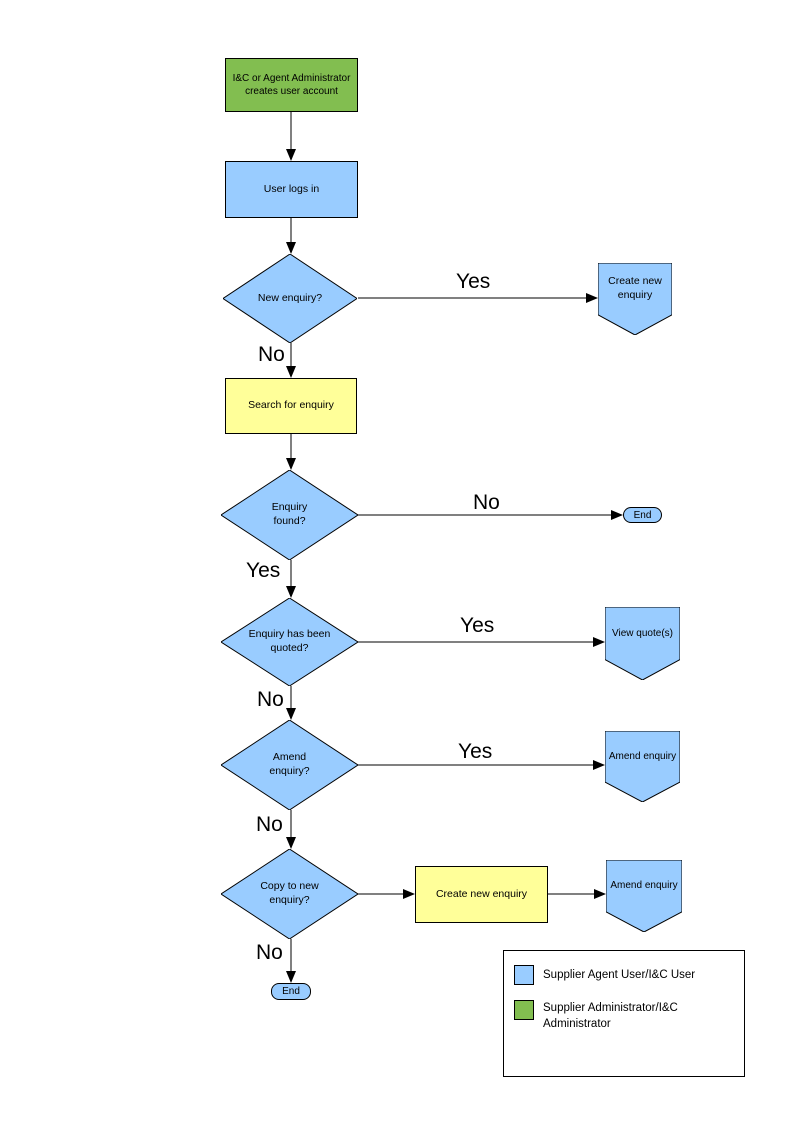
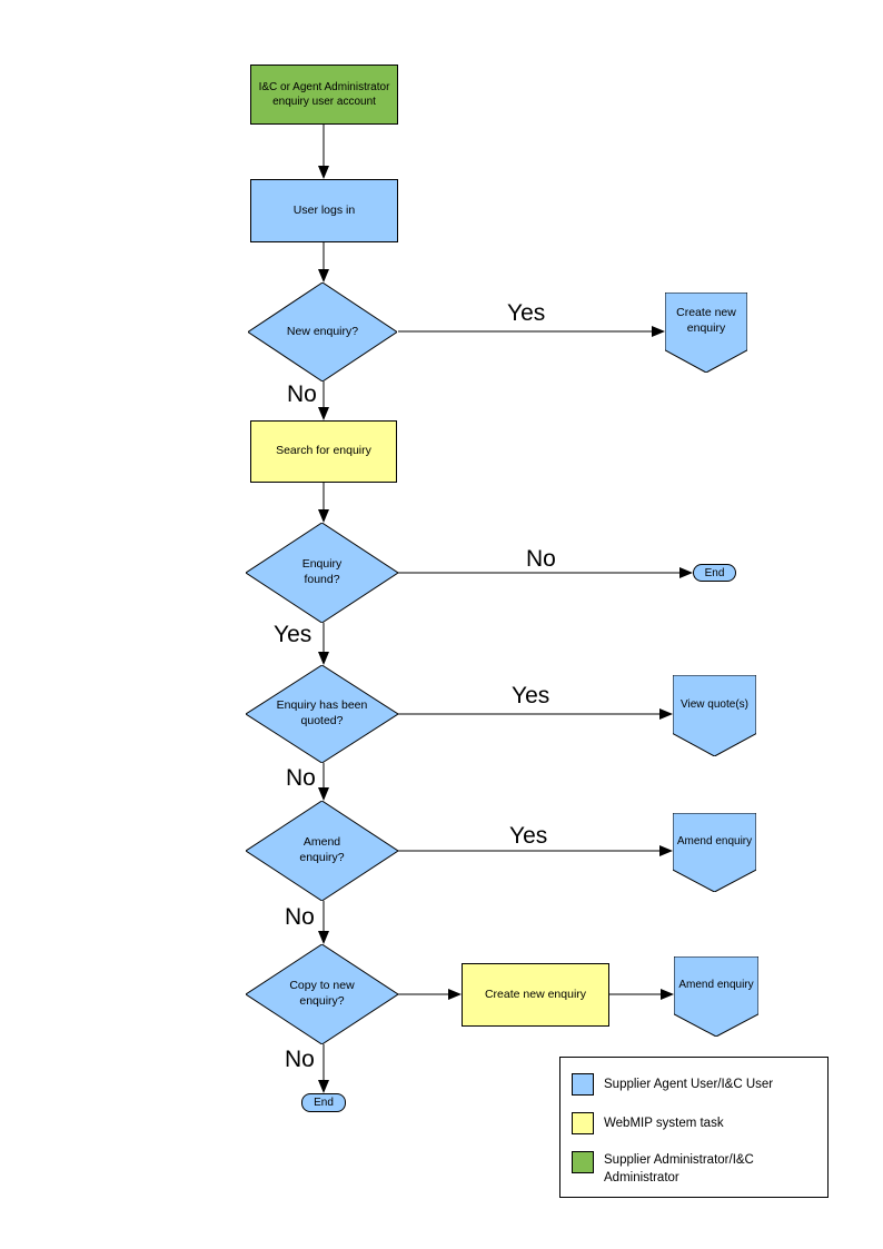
- I&C or Agent Administrator creates user account
+ I&C or Agent Administrator enquiry user account
  User logs in
  New enquiry?
  Create new enquiry
  Search for enquiry
  Enquiry found?
  End
  Enquiry has been quoted?
  View quote(s)
  Amend enquiry?
  Amend enquiry
  Copy to new enquiry?
  Create new enquiry
  Amend enquiry
  End
  Yes
  No
  No
  Yes
  Yes
  No
  Yes
  No
  No
  Supplier Agent User/I&C User
+ WebMIP system task
  Supplier Administrator/I&C Administrator
